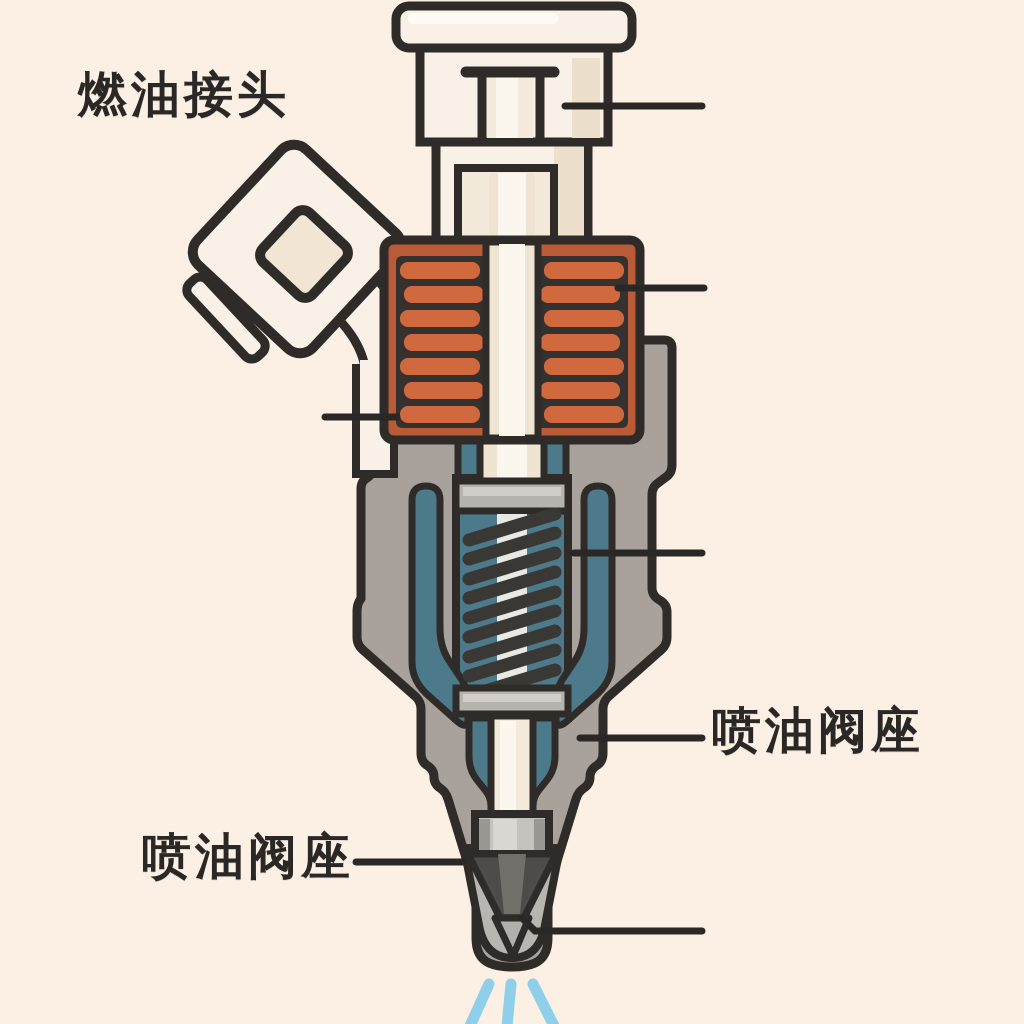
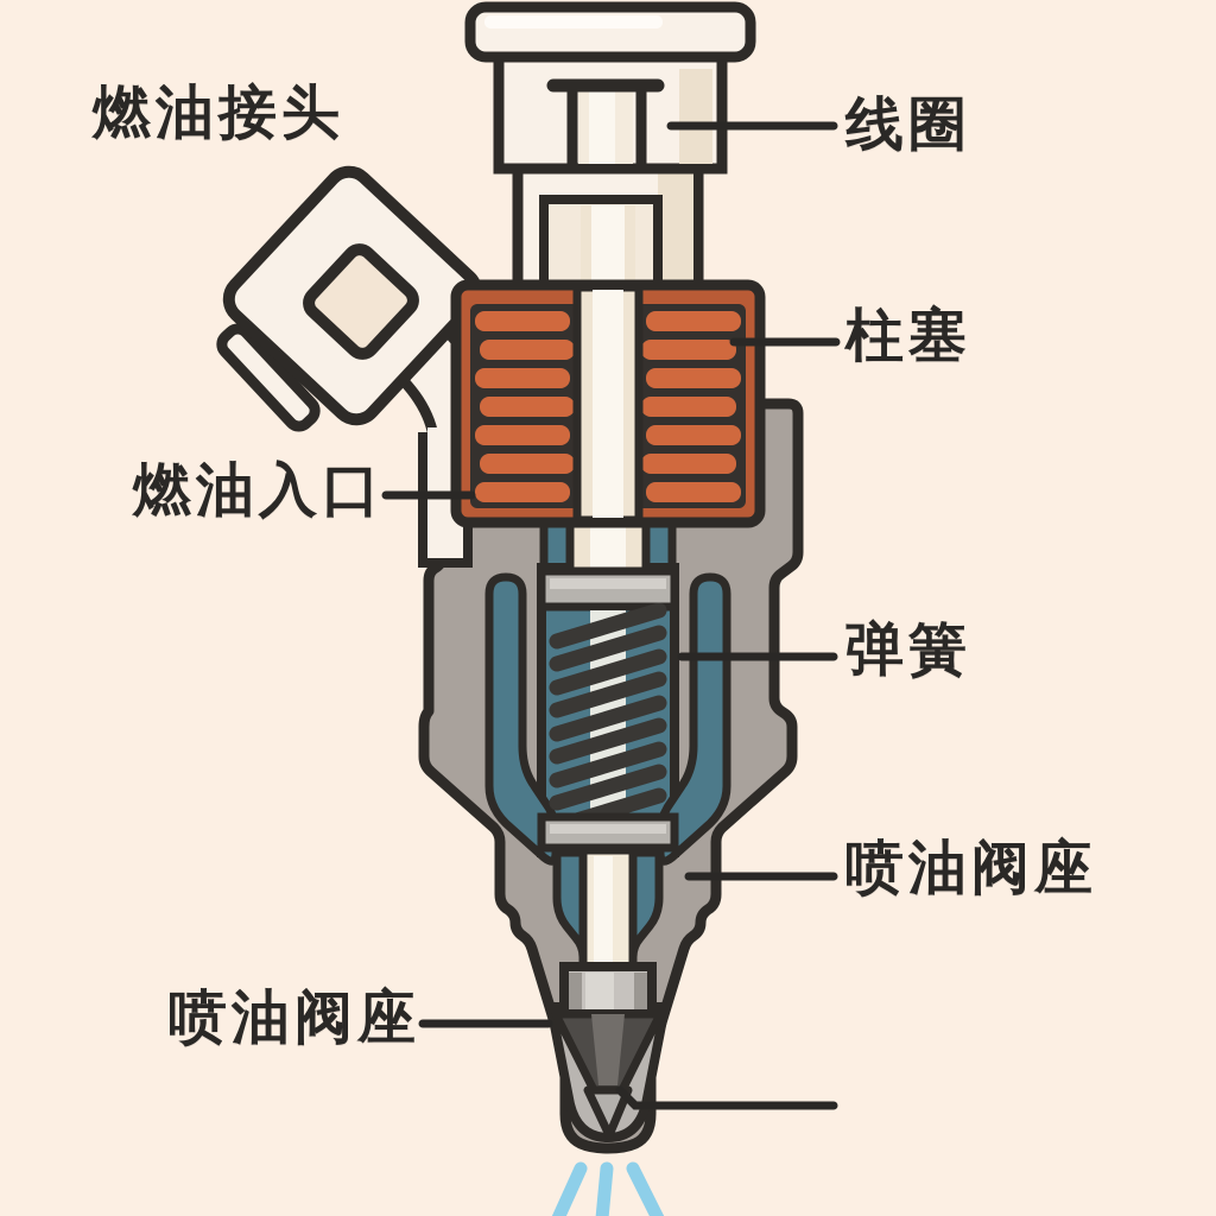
  燃油接头
+ 线圈
+ 柱塞
+ 燃油入口
+ 弹簧
  喷油阀座
  喷油阀座
